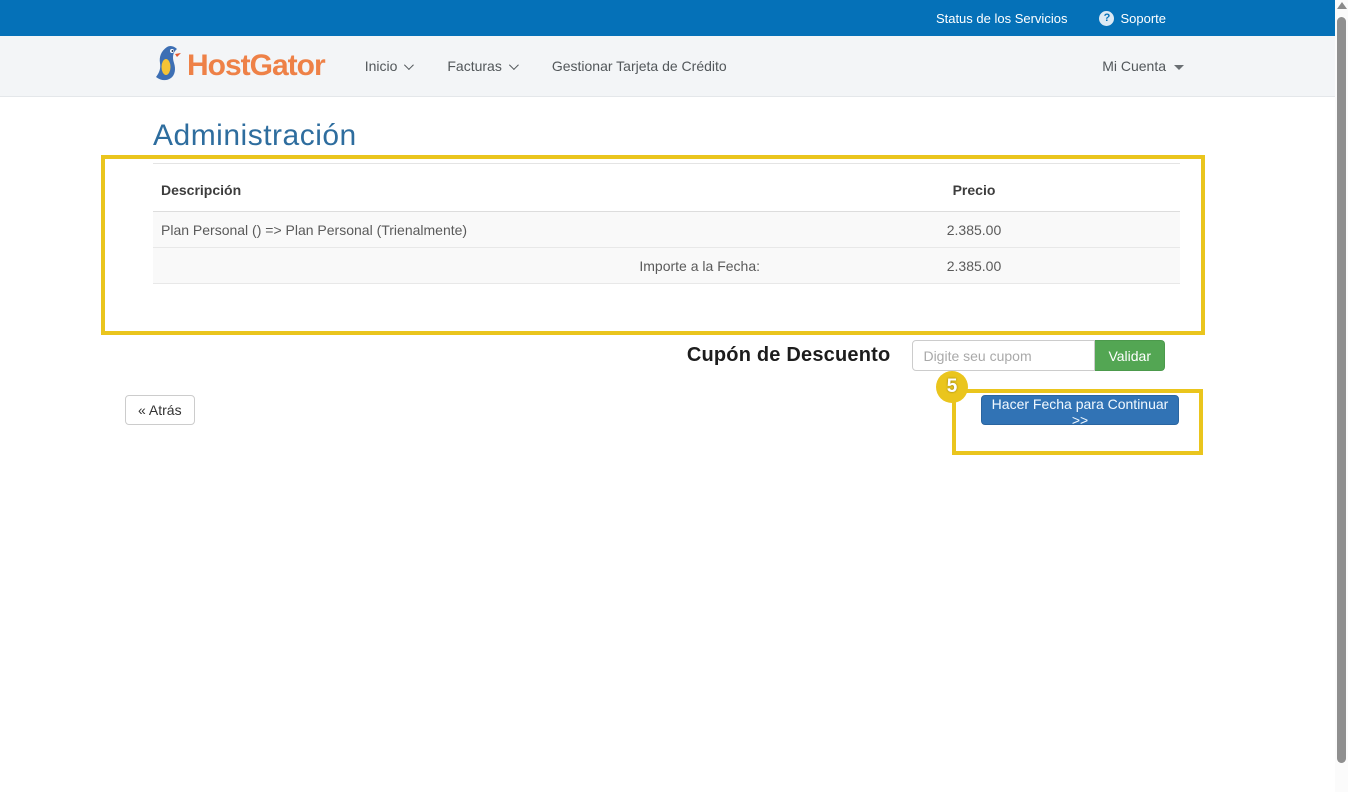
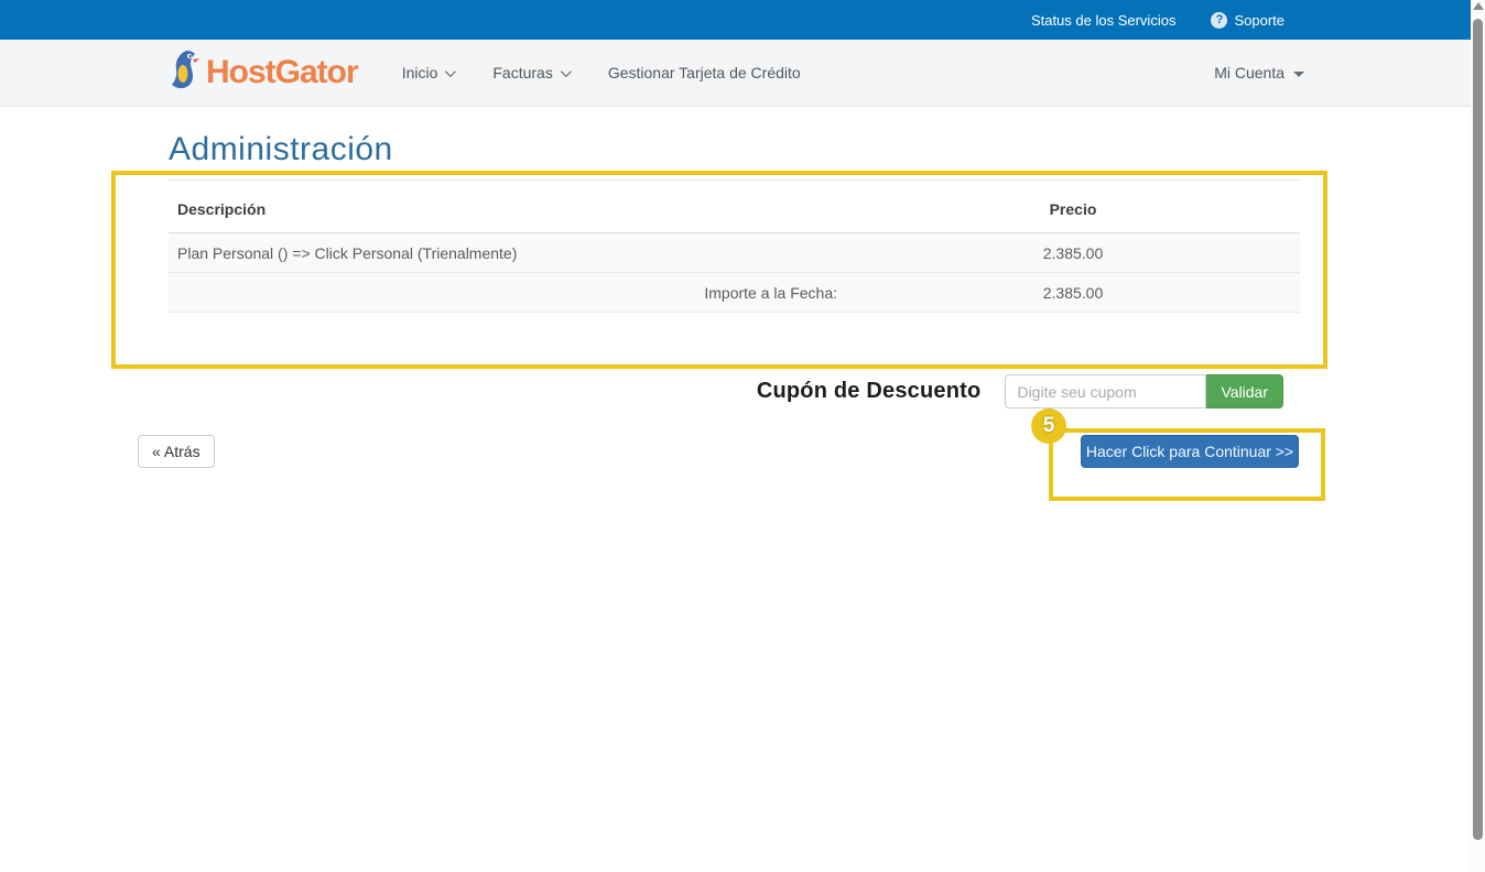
  Status de los Servicios
  ?
  Soporte
  HostGator
  Inicio
  Facturas
  Gestionar Tarjeta de Crédito
  Mi Cuenta
  Administración
  Descripción	Precio
- Plan Personal () => Plan Personal (Trienalmente)	2.385.00
+ Plan Personal () => Click Personal (Trienalmente)	2.385.00
  Importe a la Fecha:	2.385.00
  Cupón de Descuento
  Digite seu cupom
  Validar
  « Atrás
  5
- Hacer Fecha para Continuar >>
+ Hacer Click para Continuar >>
